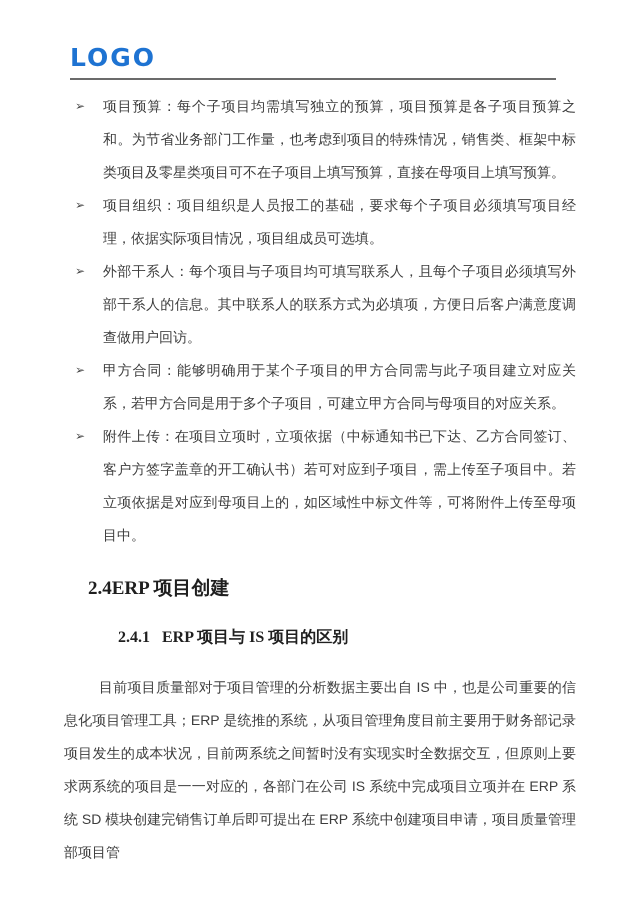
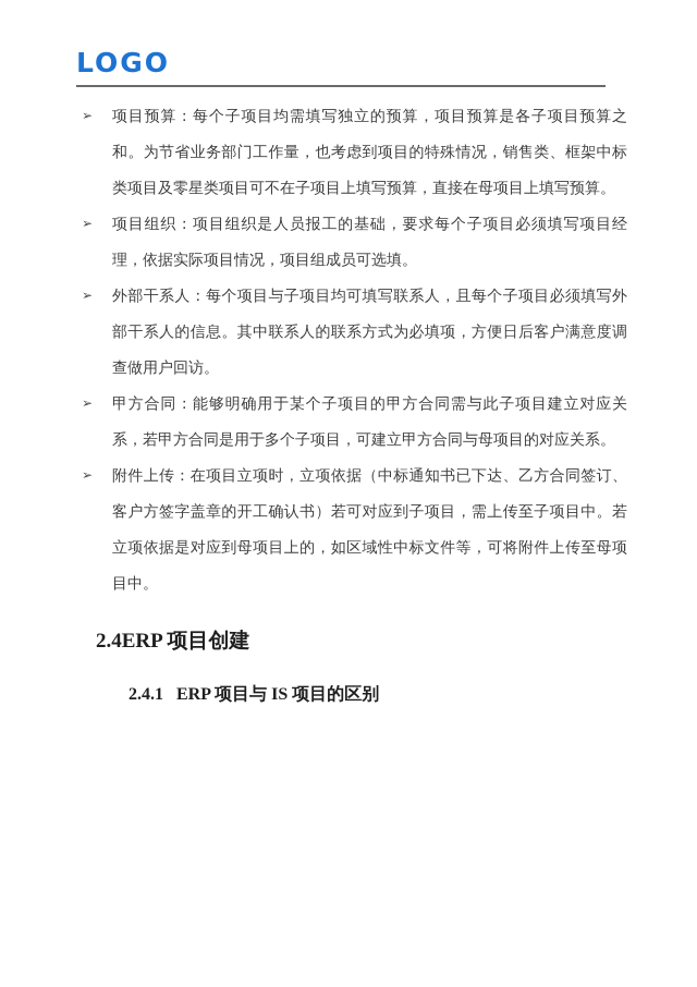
  LOGO
  ➢
  项目预算：每个子项目均需填写独立的预算，项目预算是各子项目预算之和。为节省业务部门工作量，也考虑到项目的特殊情况，销售类、框架中标类项目及零星类项目可不在子项目上填写预算，直接在母项目上填写预算。
  ➢
  项目组织：项目组织是人员报工的基础，要求每个子项目必须填写项目经理，依据实际项目情况，项目组成员可选填。
  ➢
  外部干系人：每个项目与子项目均可填写联系人，且每个子项目必须填写外部干系人的信息。其中联系人的联系方式为必填项，方便日后客户满意度调查做用户回访。
  ➢
  甲方合同：能够明确用于某个子项目的甲方合同需与此子项目建立对应关系，若甲方合同是用于多个子项目，可建立甲方合同与母项目的对应关系。
  ➢
  附件上传：在项目立项时，立项依据（中标通知书已下达、乙方合同签订、客户方签字盖章的开工确认书）若可对应到子项目，需上传至子项目中。若立项依据是对应到母项目上的，如区域性中标文件等，可将附件上传至母项目中。
  2.4ERP 项目创建
  2.4.1 ERP 项目与 IS 项目的区别
- 目前项目质量部对于项目管理的分析数据主要出自 IS 中，也是公司重要的信息化项目管理工具；ERP 是统推的系统，从项目管理角度目前主要用于财务部记录项目发生的成本状况，目前两系统之间暂时没有实现实时全数据交互，但原则上要求两系统的项目是一一对应的，各部门在公司 IS 系统中完成项目立项并在 ERP 系统 SD 模块创建完销售订单后即可提出在 ERP 系统中创建项目申请，项目质量管理部项目管
